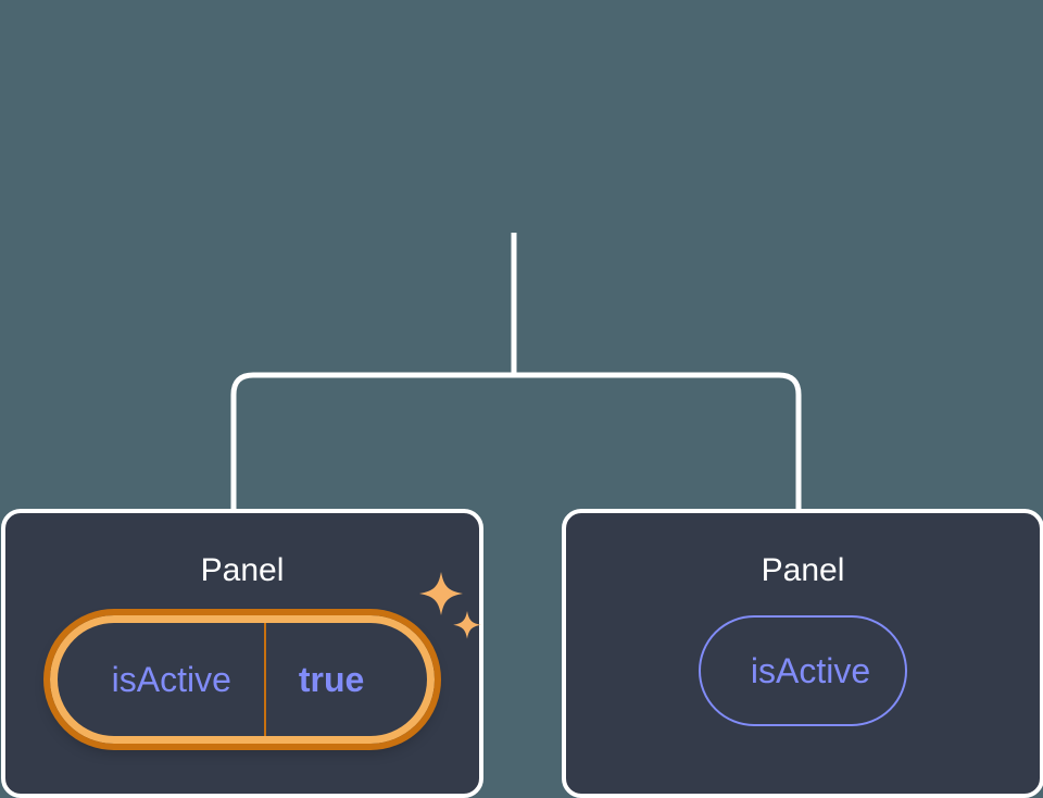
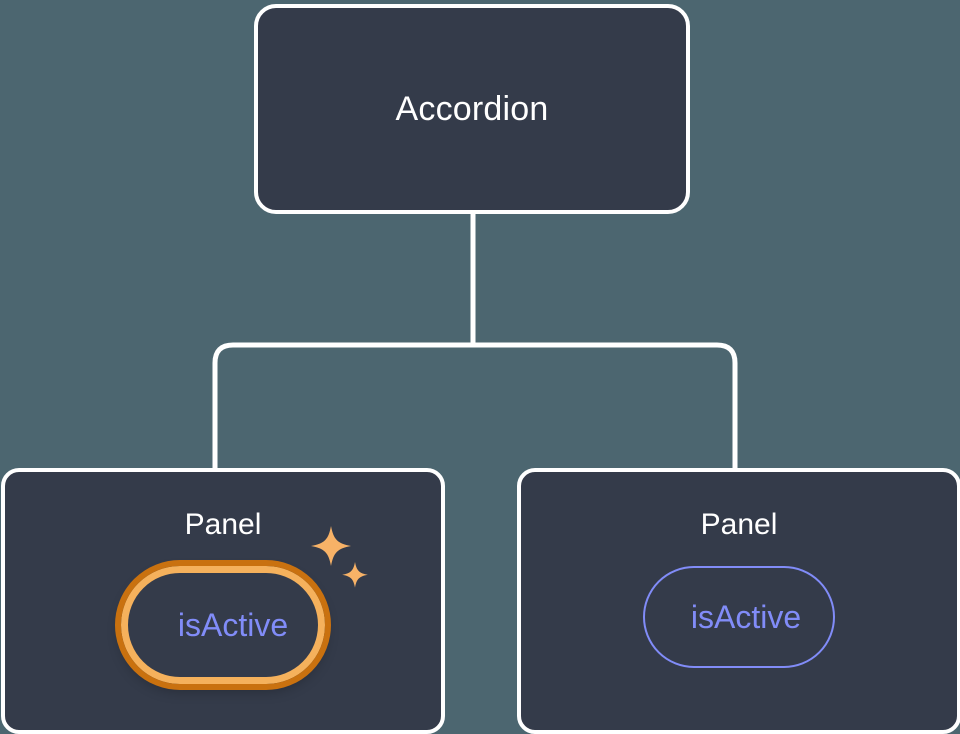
+ Accordion
  Panel
  isActive
- true
  Panel
  isActive
